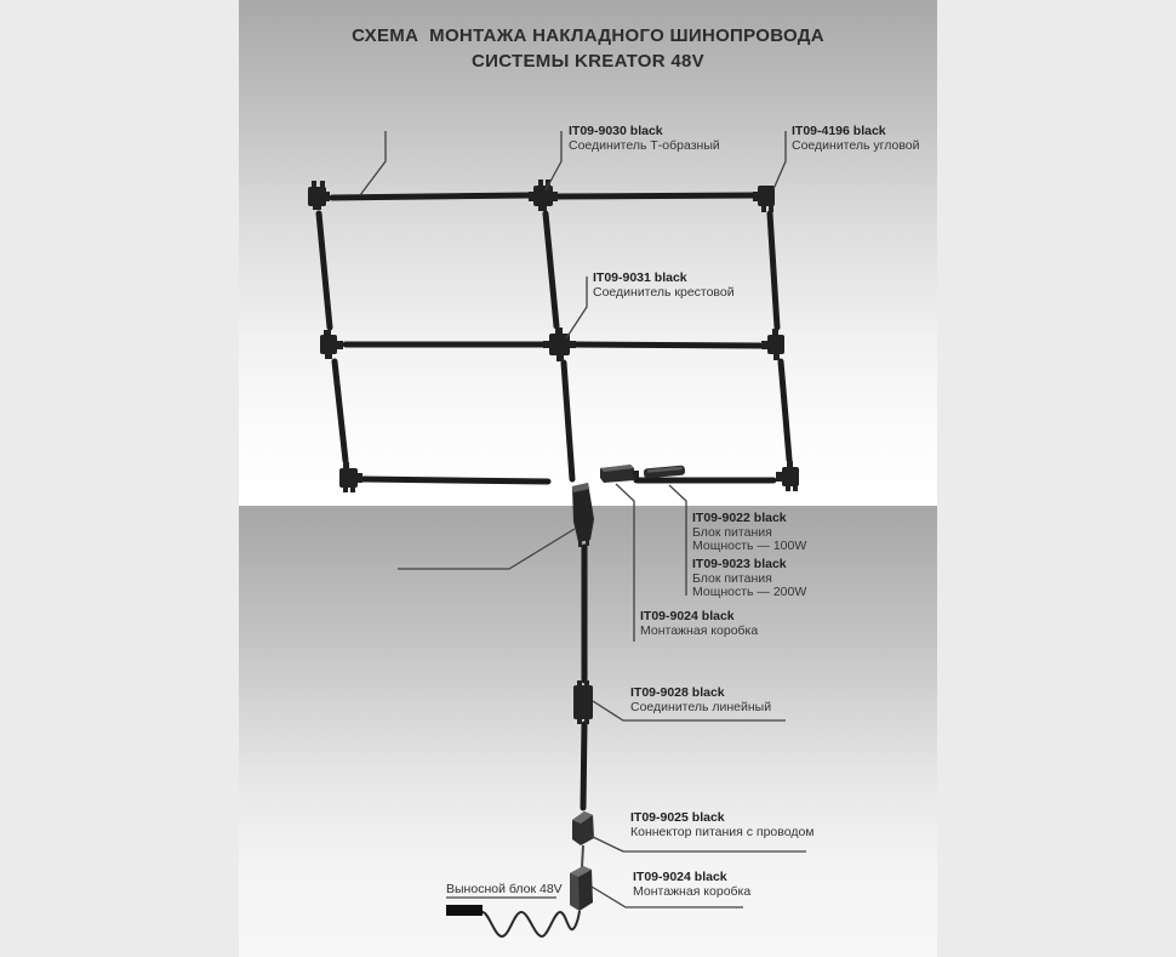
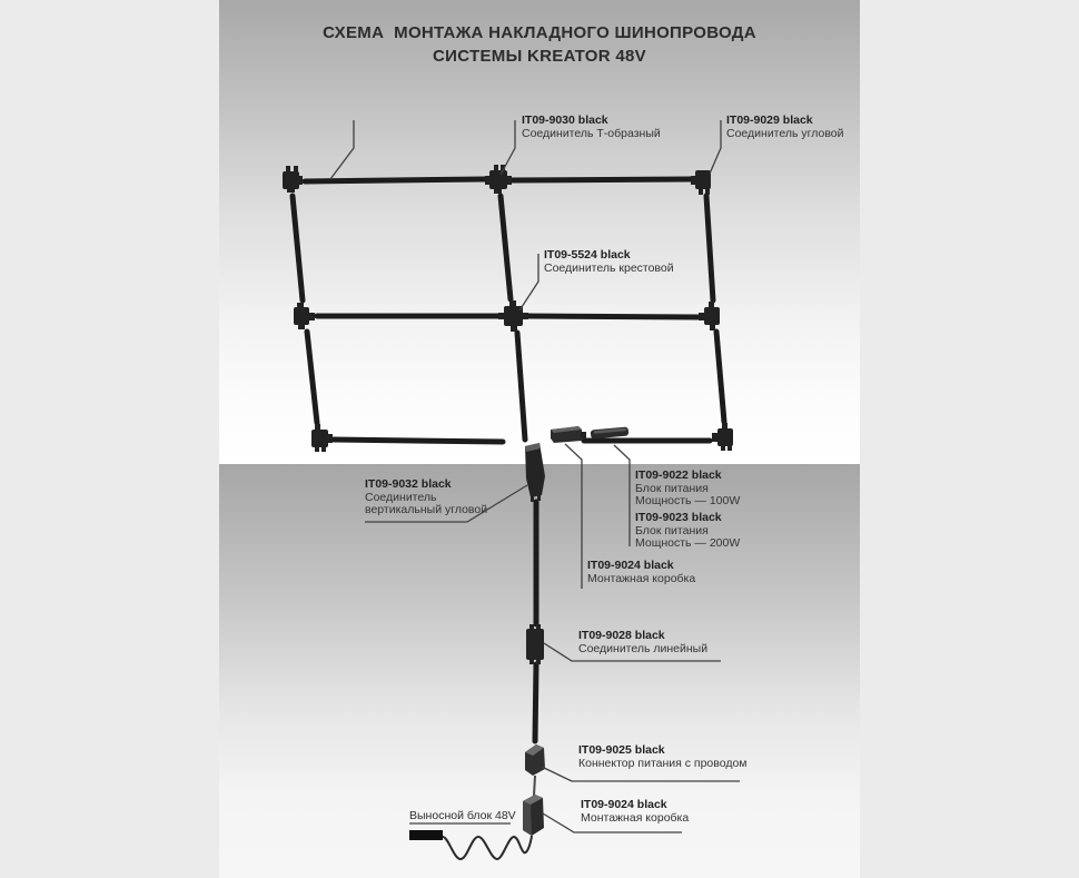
  СХЕМА МОНТАЖА НАКЛАДНОГО ШИНОПРОВОДА
  СИСТЕМЫ KREATOR 48V
  IT09-9030 black
  Соединитель Т-образный
- IT09-4196 black
+ IT09-9029 black
  Соединитель угловой
- IT09-9031 black
+ IT09-5524 black
  Соединитель крестовой
+ IT09-9032 black
+ Соединитель
+ вертикальный угловой
  IT09-9022 black
  Блок питания
  Мощность — 100W
  IT09-9023 black
  Блок питания
  Мощность — 200W
  IT09-9024 black
  Монтажная коробка
  IT09-9028 black
  Соединитель линейный
  IT09-9025 black
  Коннектор питания с проводом
  IT09-9024 black
  Монтажная коробка
  Выносной блок 48V
